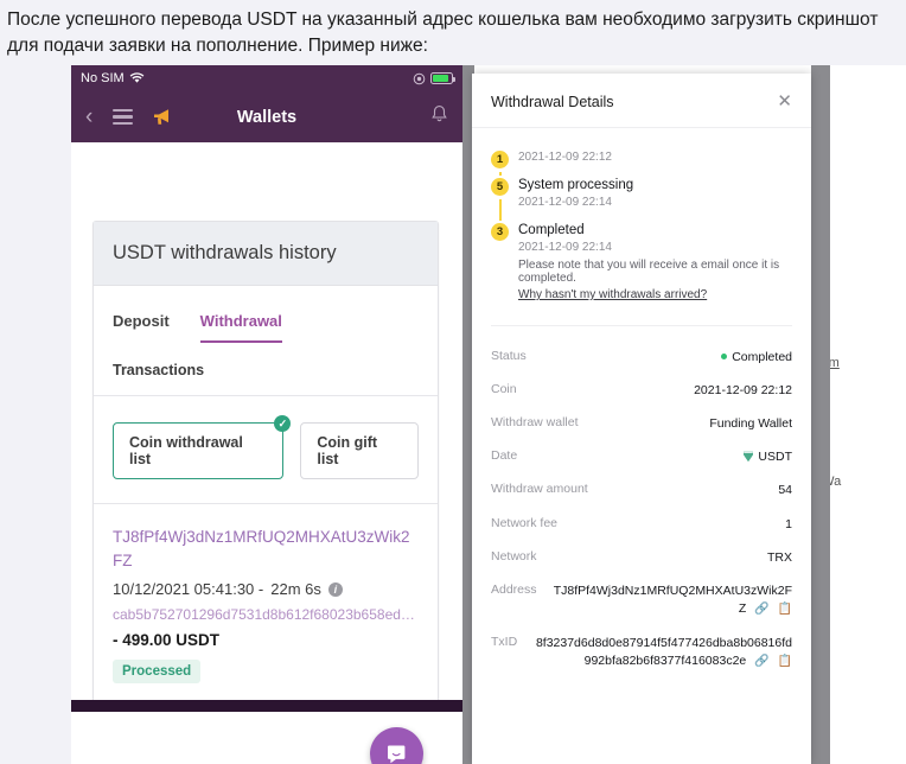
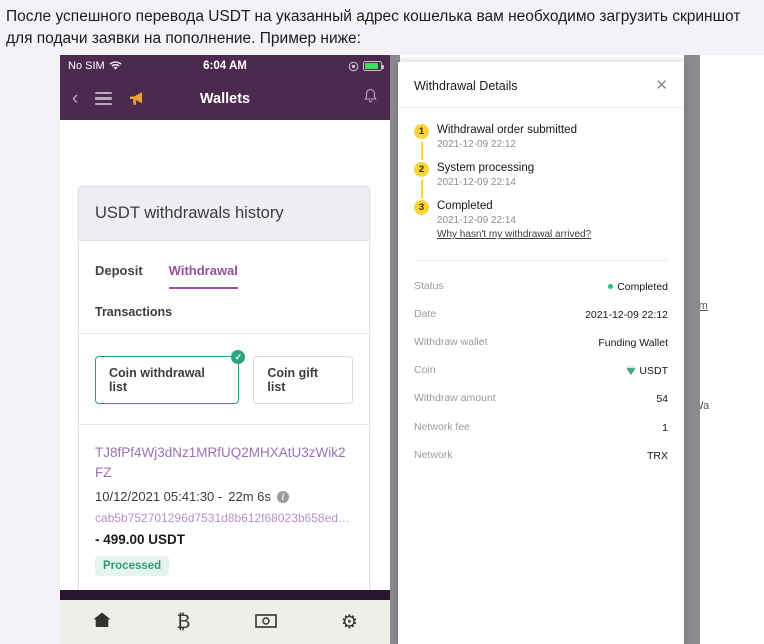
  После успешного перевода USDT на указанный адрес кошелька вам необходимо загрузить скриншот для подачи заявки на пополнение. Пример ниже:
  No SIM
+ 6:04 AM
  ‹
  Wallets
  USDT withdrawals history
  Deposit
  Withdrawal
  Transactions
  Coin withdrawal list
  ✓
  Coin gift list
  TJ8fPf4Wj3dNz1MRfUQ2MHXAtU3zWik2FZ
  10/12/2021 05:41:30 -
  22m 6s
  i
  cab5b752701296d7531d8b612f68023b658ed…
  - 499.00 USDT
  Processed
+ ₿
+ ⚙
  Withdrawal Details
  ✕
  1
+ Withdrawal order submitted
  2021-12-09 22:12
- 5
+ 2
  System processing
  2021-12-09 22:14
  3
  Completed
  2021-12-09 22:14
- Please note that you will receive a email once it is completed.
- Why hasn't my withdrawals arrived?
+ Why hasn't my withdrawal arrived?
  Status
  Completed
- Coin
+ Date
  2021-12-09 22:12
  Withdraw wallet
  Funding Wallet
- Date
+ Coin
  USDT
  Withdraw amount
  54
  Network fee
  1
  Network
  TRX
- Address
- TJ8fPf4Wj3dNz1MRfUQ2MHXAtU3zWik2FZ 🔗 📋
- TxID
- 8f3237d6d8d0e87914f5f477426dba8b06816fd992bfa82b6f8377f416083c2e 🔗 📋
